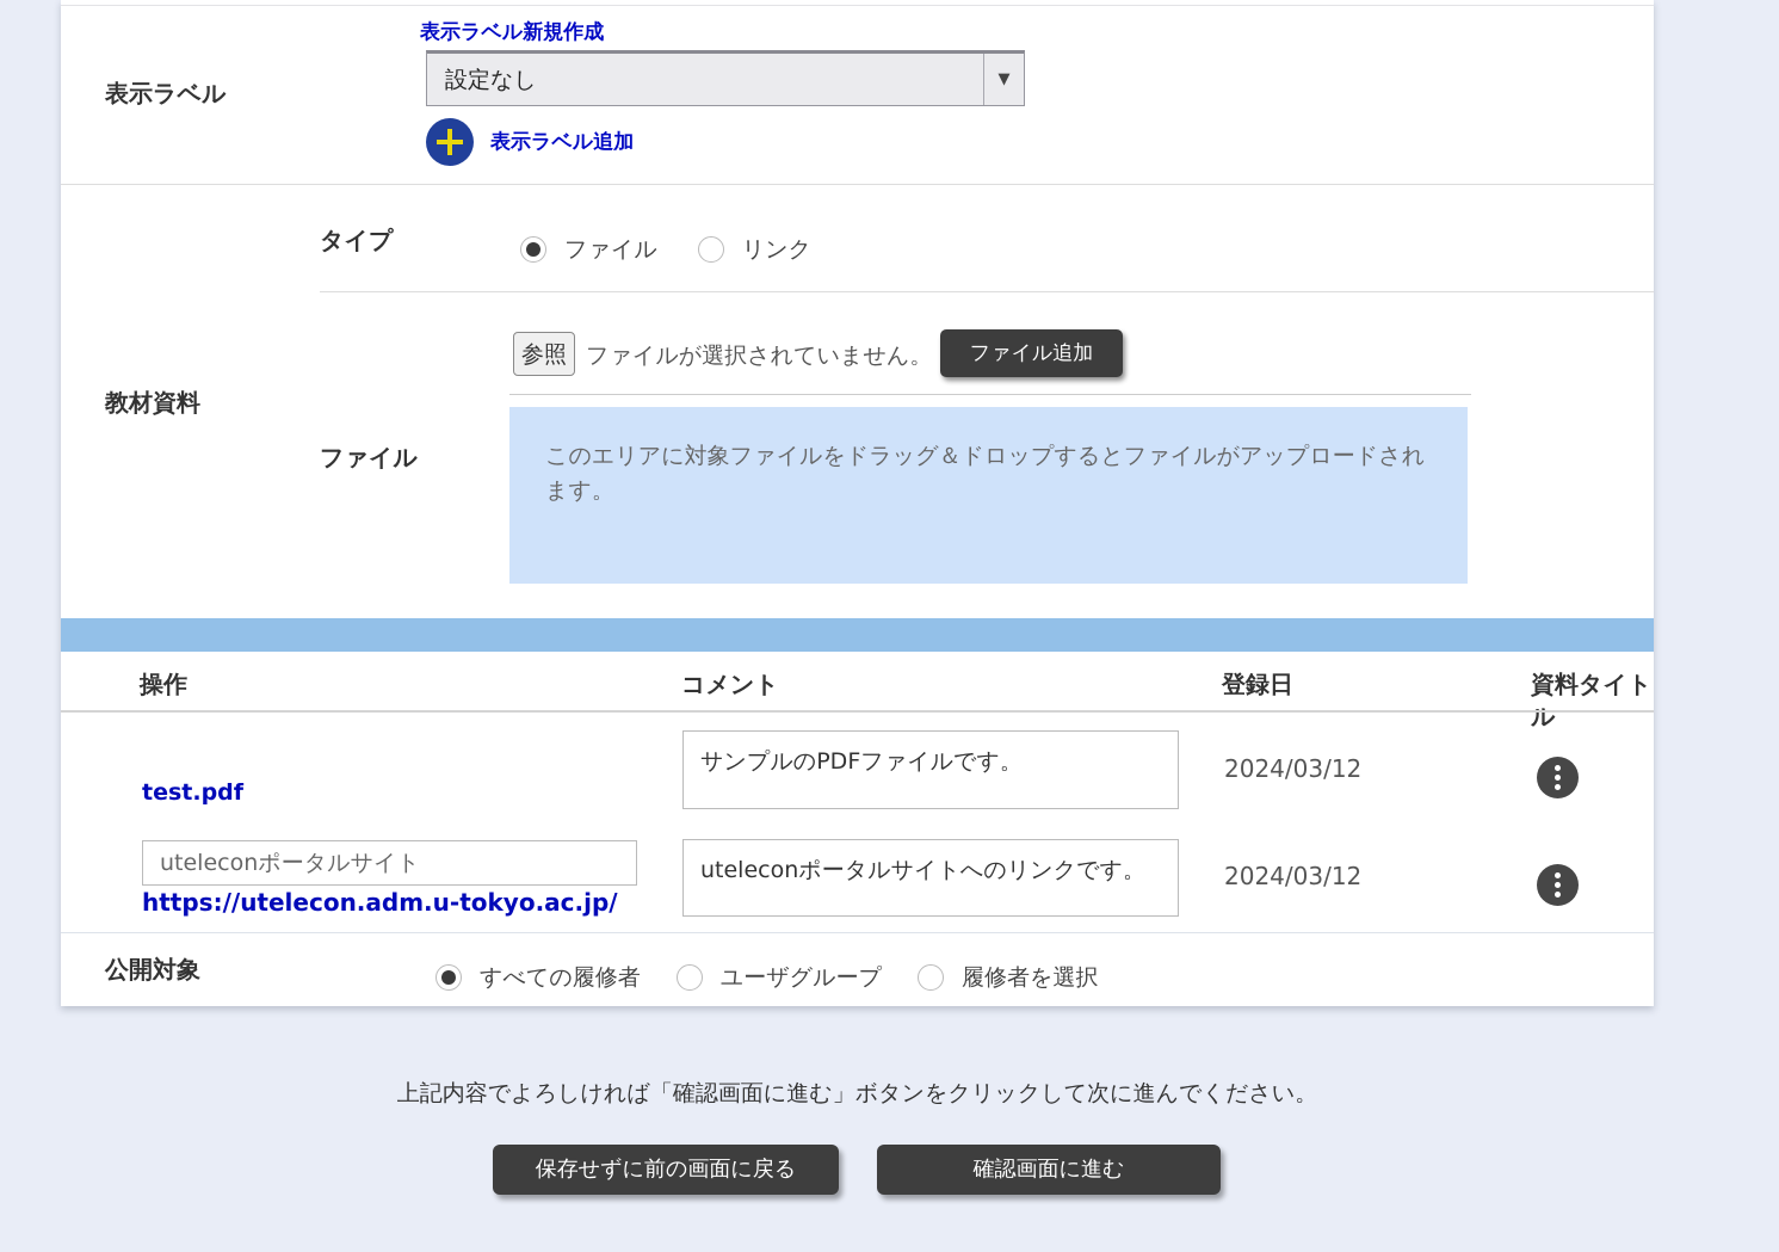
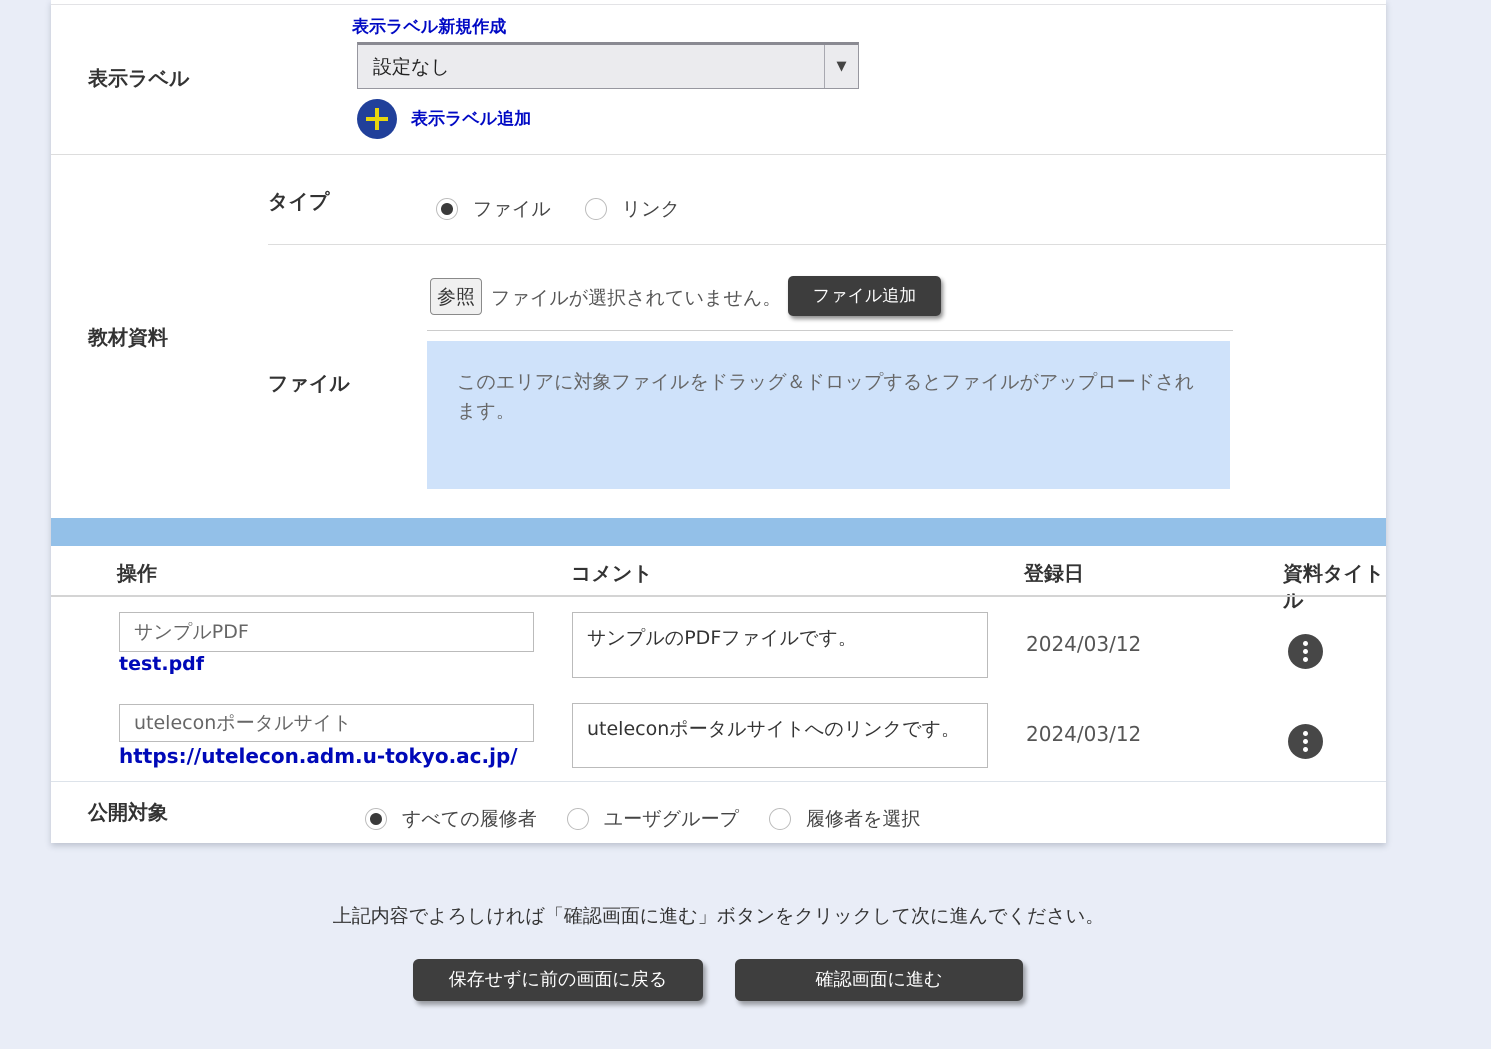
  表示ラベル
  表示ラベル新規作成
  設定なし
  ▼
  表示ラベル追加
  教材資料
  タイプ
  ファイル
  リンク
  参照
  ファイルが選択されていません。
  ファイル追加
  ファイル
  このエリアに対象ファイルをドラッグ＆ドロップするとファイルがアップロードされます。
  操作
  コメント
  登録日
  資料タイトル
+ サンプルPDF
  test.pdf
  サンプルのPDFファイルです。
  2024/03/12
  uteleconポータルサイト
  https://utelecon.adm.u-tokyo.ac.jp/
  uteleconポータルサイトへのリンクです。
  2024/03/12
  公開対象
  すべての履修者
  ユーザグループ
  履修者を選択
  上記内容でよろしければ「確認画面に進む」ボタンをクリックして次に進んでください。
  保存せずに前の画面に戻る
  確認画面に進む
